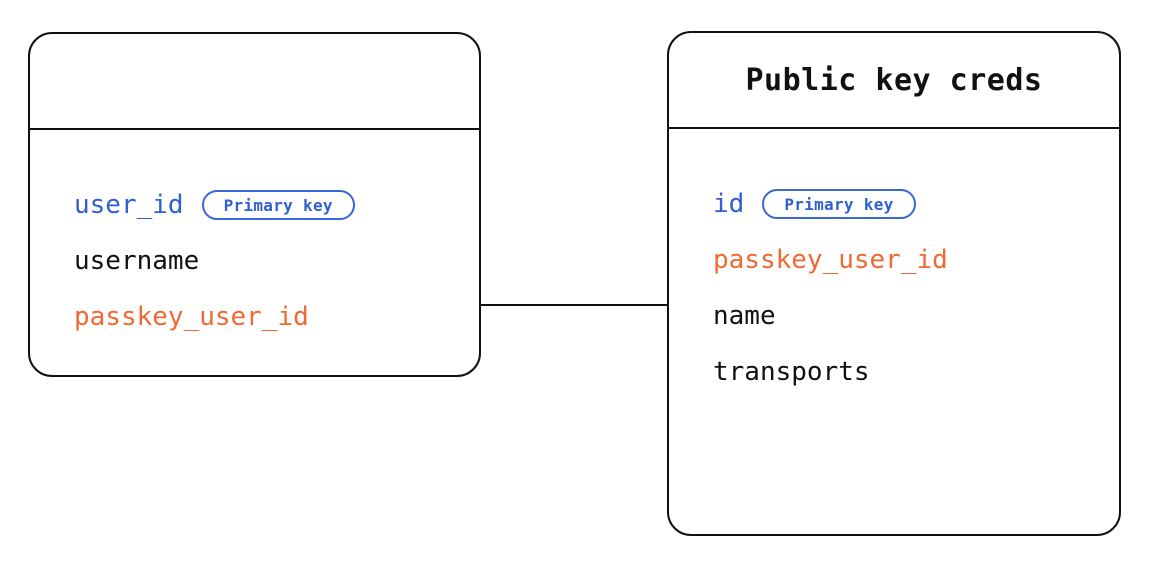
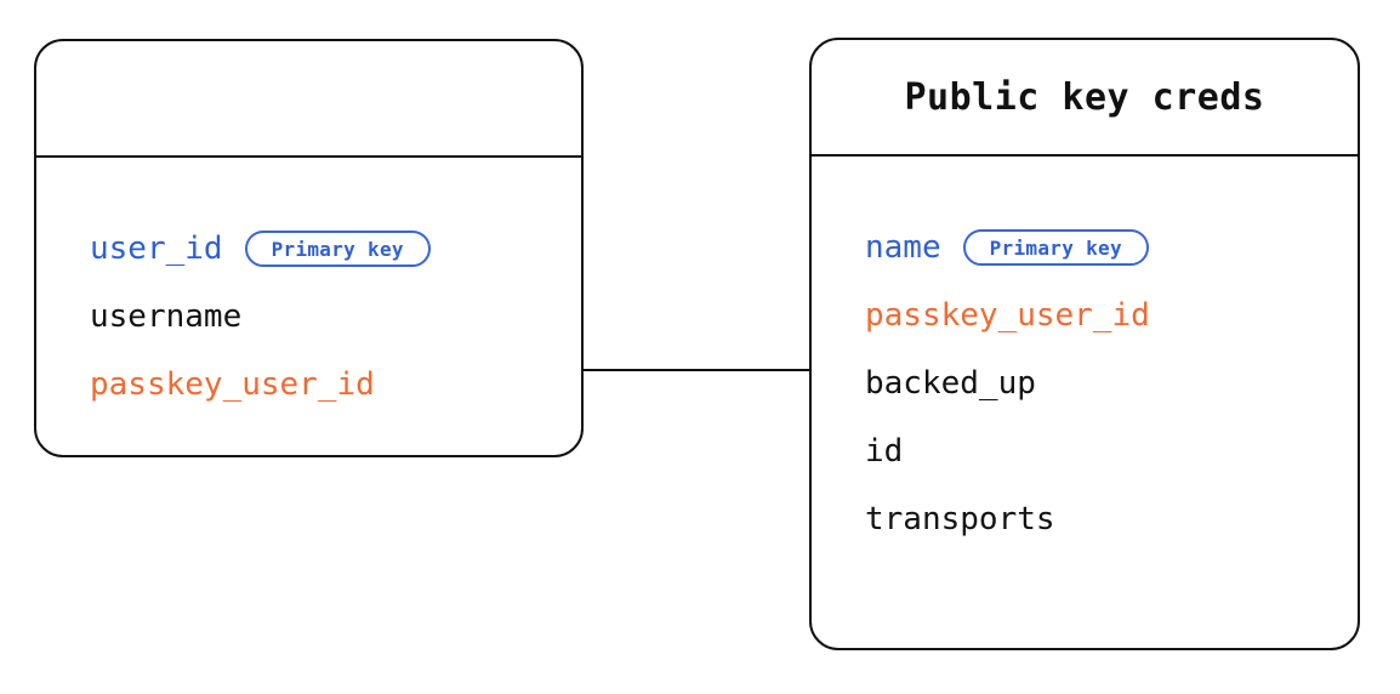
  user_id
  Primary key
  username
  passkey_user_id
  Public key creds
- id
+ name
  Primary key
  passkey_user_id
+ backed_up
- name
+ id
  transports
